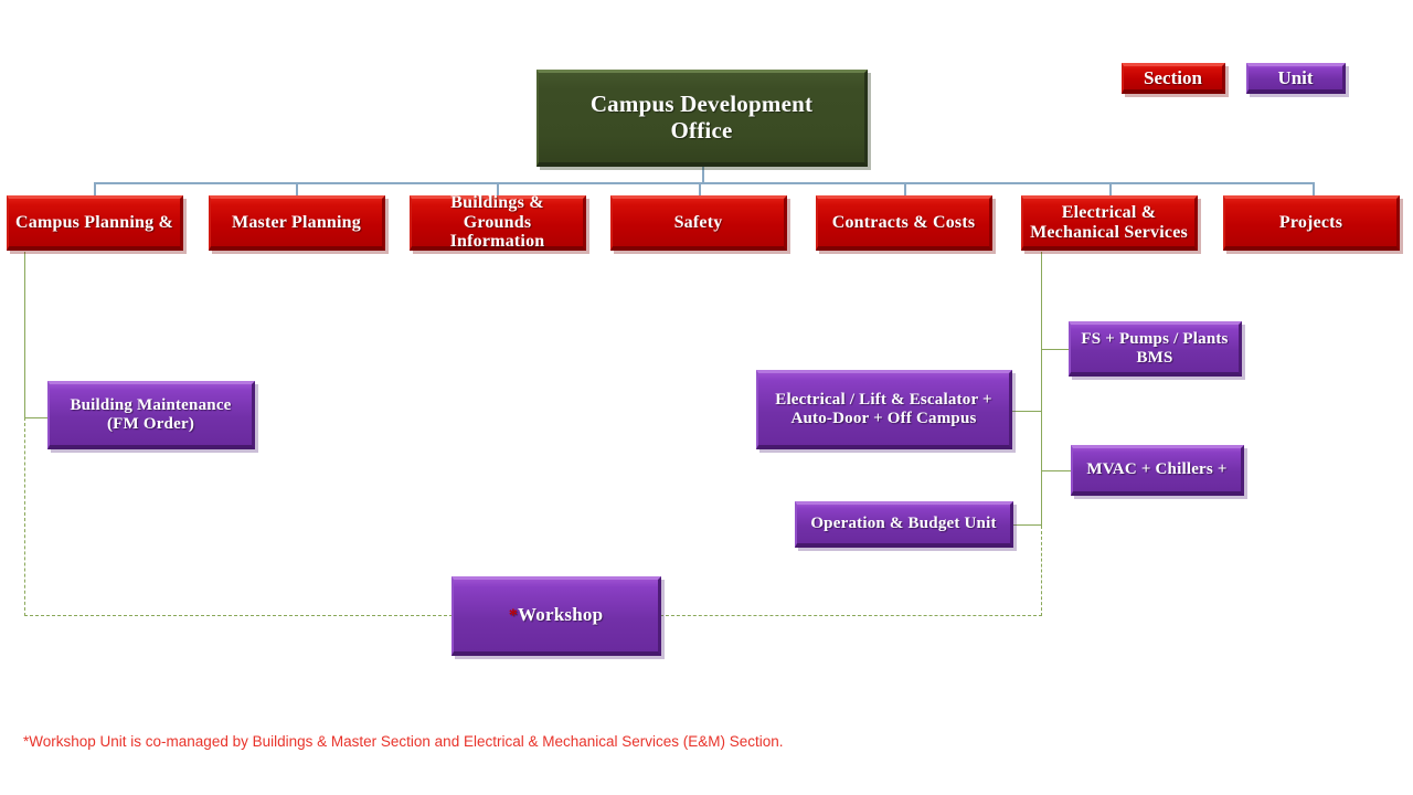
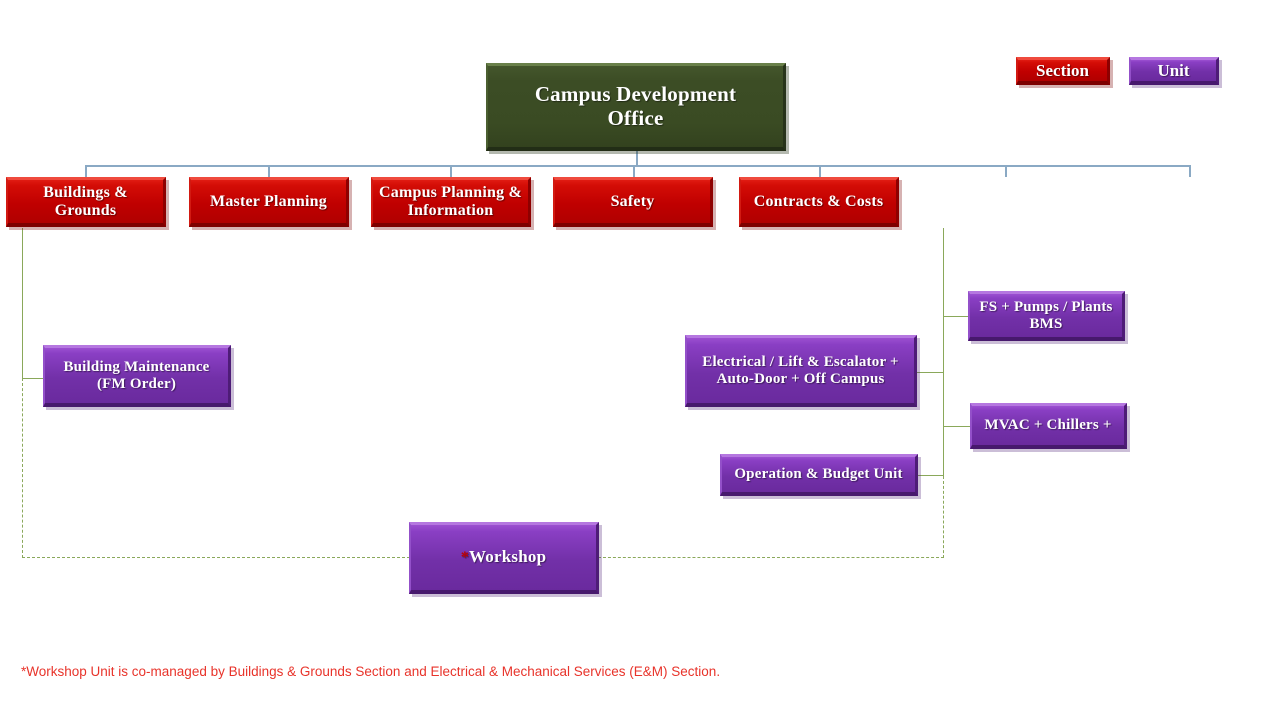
  Section
  Unit
  Campus Development
  Office
- Campus Planning &
+ Buildings & Grounds
  Master Planning
- Buildings & Grounds
+ Campus Planning &
  Information
  Safety
  Contracts & Costs
- Electrical &
- Mechanical Services
- Projects
  Building Maintenance
  (FM Order)
  Electrical / Lift & Escalator +
  Auto-Door + Off Campus
  FS + Pumps / Plants
  BMS
  MVAC + Chillers +
  Operation & Budget Unit
  *Workshop
- *Workshop Unit is co-managed by Buildings & Master Section and Electrical & Mechanical Services (E&M) Section.
+ *Workshop Unit is co-managed by Buildings & Grounds Section and Electrical & Mechanical Services (E&M) Section.
